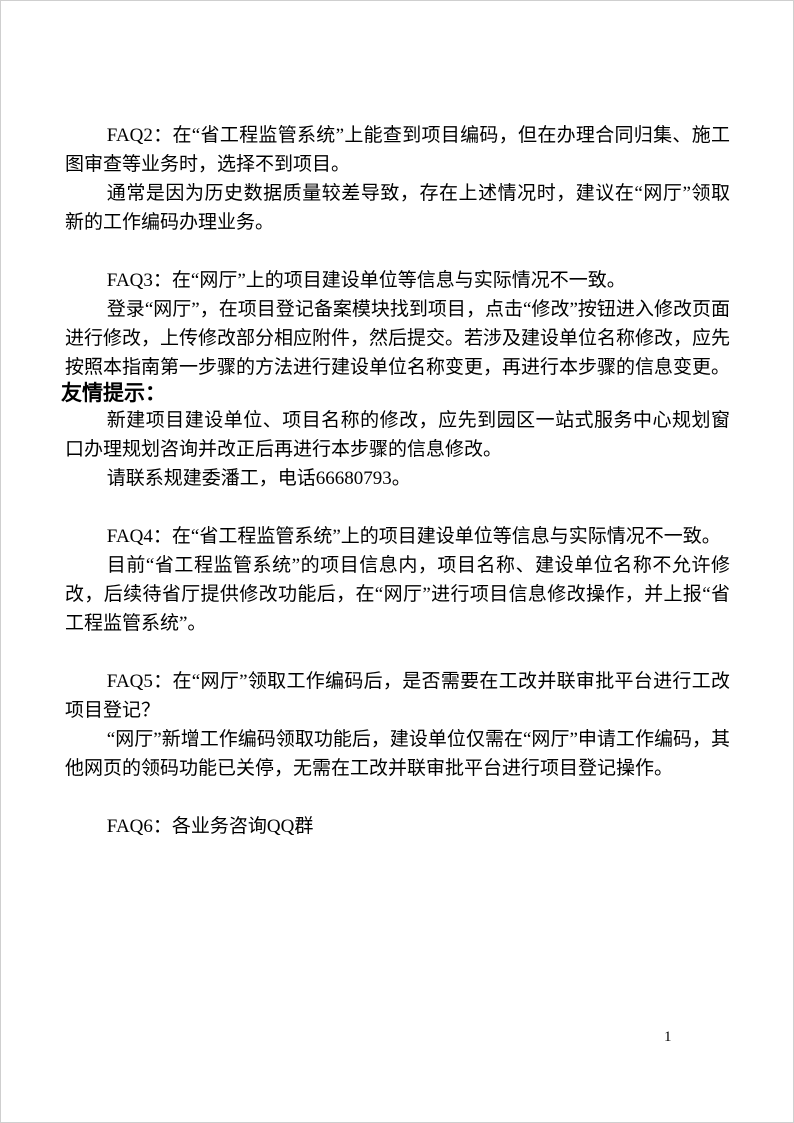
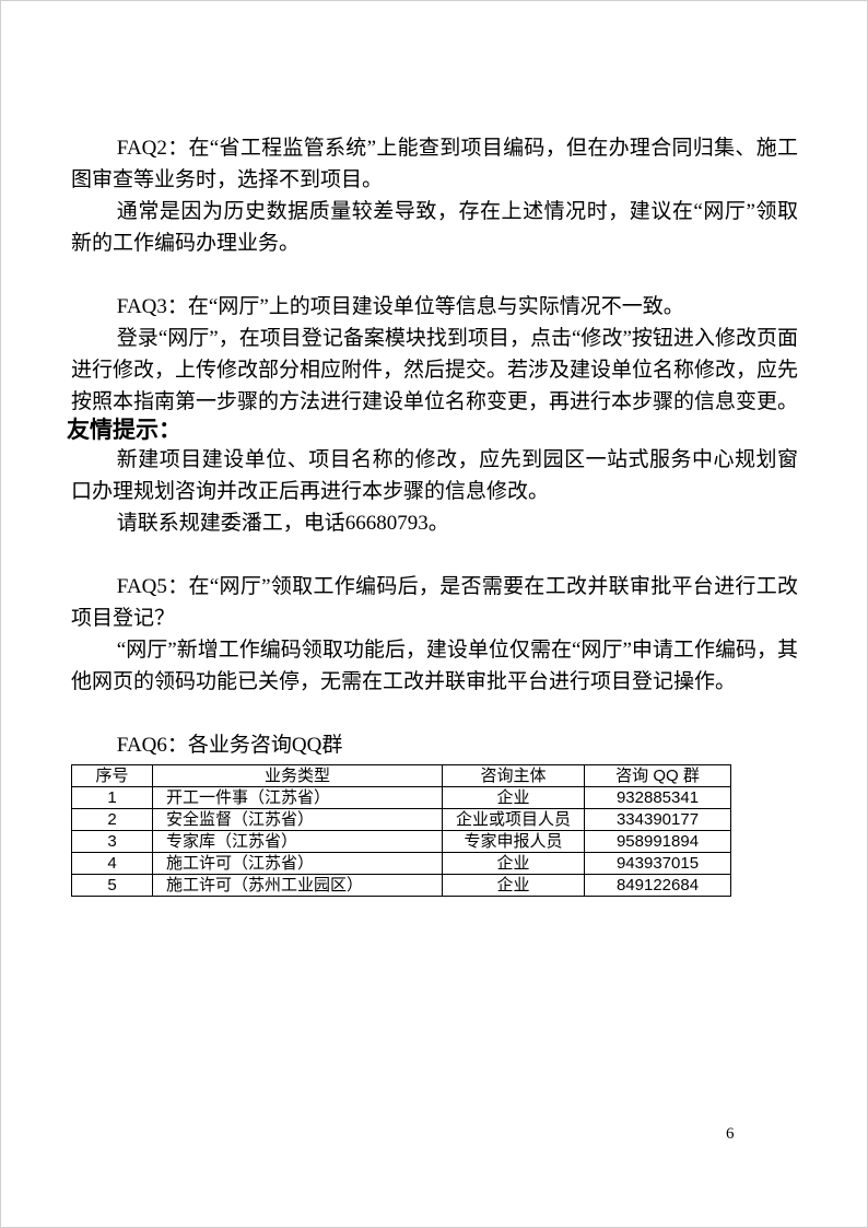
  FAQ2：在“省工程监管系统”上能查到项目编码，但在办理合同归集、施工图审查等业务时，选择不到项目。
  通常是因为历史数据质量较差导致，存在上述情况时，建议在“网厅”领取新的工作编码办理业务。
  FAQ3：在“网厅”上的项目建设单位等信息与实际情况不一致。
  登录“网厅”，在项目登记备案模块找到项目，点击“修改”按钮进入修改页面进行修改，上传修改部分相应附件，然后提交。若涉及建设单位名称修改，应先按照本指南第一步骤的方法进行建设单位名称变更，再进行本步骤的信息变更。
  友情提示：
  新建项目建设单位、项目名称的修改，应先到园区一站式服务中心规划窗口办理规划咨询并改正后再进行本步骤的信息修改。
  请联系规建委潘工，电话66680793。
- FAQ4：在“省工程监管系统”上的项目建设单位等信息与实际情况不一致。
- 目前“省工程监管系统”的项目信息内，项目名称、建设单位名称不允许修改，后续待省厅提供修改功能后，在“网厅”进行项目信息修改操作，并上报“省工程监管系统”。
  FAQ5：在“网厅”领取工作编码后，是否需要在工改并联审批平台进行工改项目登记？
  “网厅”新增工作编码领取功能后，建设单位仅需在“网厅”申请工作编码，其他网页的领码功能已关停，无需在工改并联审批平台进行项目登记操作。
  FAQ6：各业务咨询QQ群
+ 序号	业务类型	咨询主体	咨询 QQ 群
+ 1	开工一件事（江苏省）	企业	932885341
+ 2	安全监督（江苏省）	企业或项目人员	334390177
+ 3	专家库（江苏省）	专家申报人员	958991894
+ 4	施工许可（江苏省）	企业	943937015
+ 5	施工许可（苏州工业园区）	企业	849122684
- 1
+ 6
